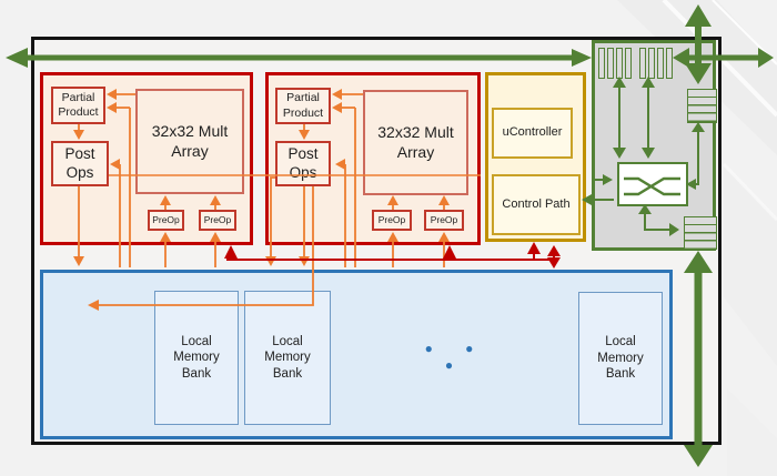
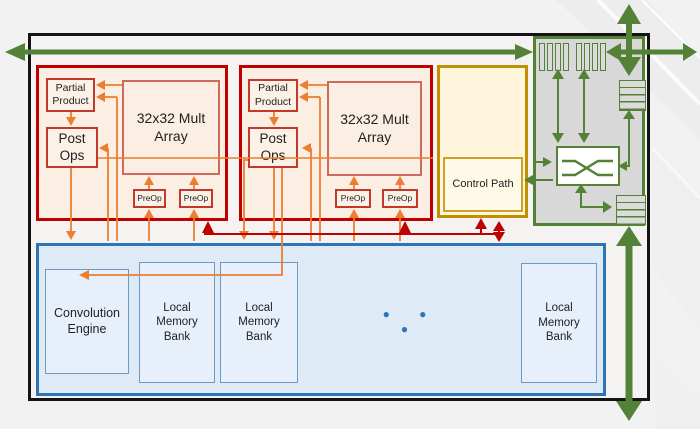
  Partial Product
  Post Ops
  32x32 Mult Array
  PreOp
  PreOp
  Partial Product
  Post Ops
  32x32 Mult Array
  PreOp
  PreOp
- uController
  Control Path
+ Convolution Engine
  Local Memory Bank
  Local Memory Bank
  ● ● ●
  Local Memory Bank
